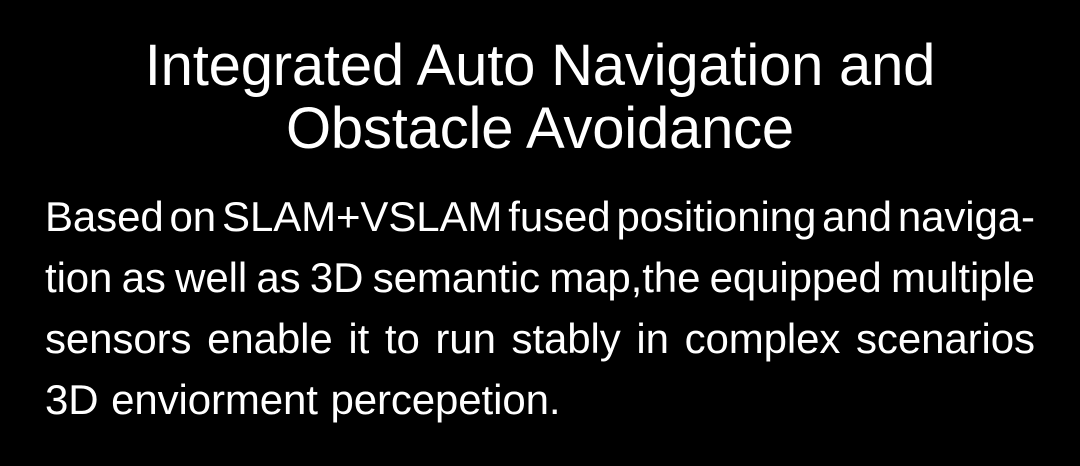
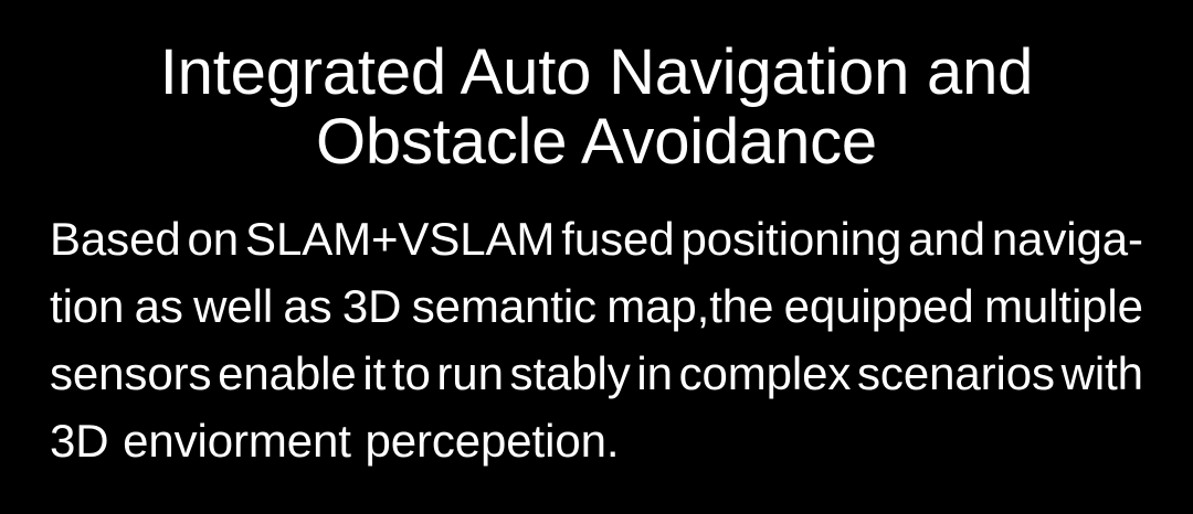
  Integrated Auto Navigation and
  Obstacle Avoidance
  Based
  on
  SLAM+VSLAM
  fused
  positioning
  and
  naviga-
  tion
  as
  well
  as
  3D
  semantic
  map,the
  equipped
  multiple
  sensors
  enable
  it
  to
  run
  stably
  in
  complex
  scenarios
+ with
  3D
  enviorment
  percepetion.
